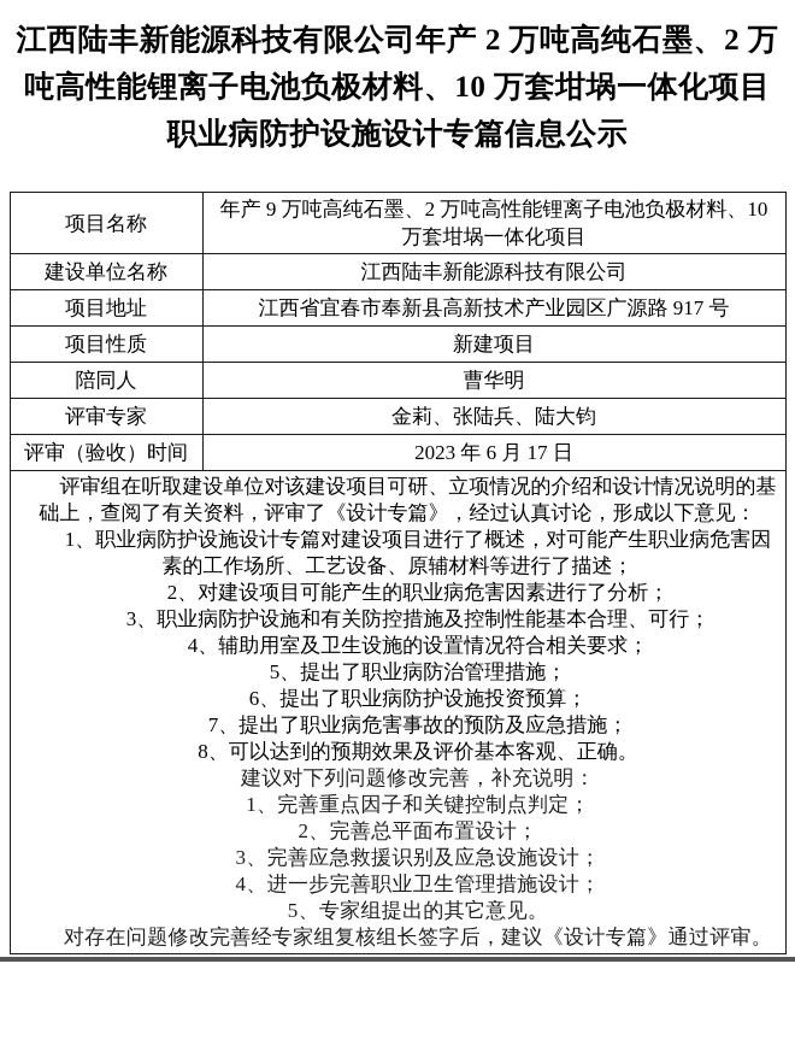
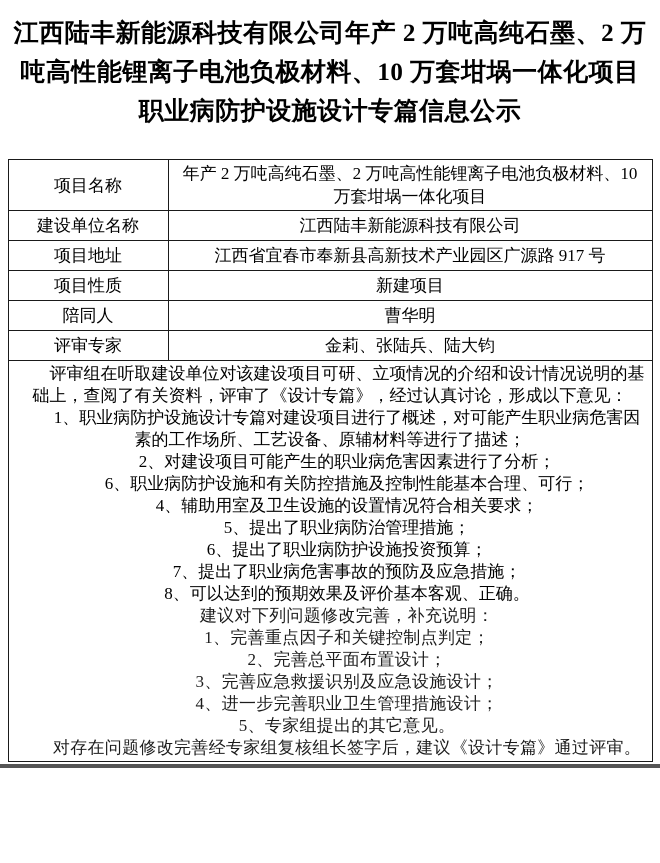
  江西陆丰新能源科技有限公司年产 2 万吨高纯石墨、2 万
  吨高性能锂离子电池负极材料、10 万套坩埚一体化项目
  职业病防护设施设计专篇信息公示
- 项目名称	年产 9 万吨高纯石墨、2 万吨高性能锂离子电池负极材料、10 万套坩埚一体化项目
+ 项目名称	年产 2 万吨高纯石墨、2 万吨高性能锂离子电池负极材料、10 万套坩埚一体化项目
  建设单位名称	江西陆丰新能源科技有限公司
  项目地址	江西省宜春市奉新县高新技术产业园区广源路 917 号
  项目性质	新建项目
  陪同人	曹华明
  评审专家	金莉、张陆兵、陆大钧
- 评审（验收）时间	2023 年 6 月 17 日
- 评审组在听取建设单位对该建设项目可研、立项情况的介绍和设计情况说明的基础上，查阅了有关资料，评审了《设计专篇》，经过认真讨论，形成以下意见： 1、职业病防护设施设计专篇对建设项目进行了概述，对可能产生职业病危害因素的工作场所、工艺设备、原辅材料等进行了描述； 2、对建设项目可能产生的职业病危害因素进行了分析； 3、职业病防护设施和有关防控措施及控制性能基本合理、可行； 4、辅助用室及卫生设施的设置情况符合相关要求； 5、提出了职业病防治管理措施； 6、提出了职业病防护设施投资预算； 7、提出了职业病危害事故的预防及应急措施； 8、可以达到的预期效果及评价基本客观、正确。 建议对下列问题修改完善，补充说明： 1、完善重点因子和关键控制点判定； 2、完善总平面布置设计； 3、完善应急救援识别及应急设施设计； 4、进一步完善职业卫生管理措施设计； 5、专家组提出的其它意见。 对存在问题修改完善经专家组复核组长签字后，建议《设计专篇》通过评审。
+ 评审组在听取建设单位对该建设项目可研、立项情况的介绍和设计情况说明的基础上，查阅了有关资料，评审了《设计专篇》，经过认真讨论，形成以下意见： 1、职业病防护设施设计专篇对建设项目进行了概述，对可能产生职业病危害因素的工作场所、工艺设备、原辅材料等进行了描述； 2、对建设项目可能产生的职业病危害因素进行了分析； 6、职业病防护设施和有关防控措施及控制性能基本合理、可行； 4、辅助用室及卫生设施的设置情况符合相关要求； 5、提出了职业病防治管理措施； 6、提出了职业病防护设施投资预算； 7、提出了职业病危害事故的预防及应急措施； 8、可以达到的预期效果及评价基本客观、正确。 建议对下列问题修改完善，补充说明： 1、完善重点因子和关键控制点判定； 2、完善总平面布置设计； 3、完善应急救援识别及应急设施设计； 4、进一步完善职业卫生管理措施设计； 5、专家组提出的其它意见。 对存在问题修改完善经专家组复核组长签字后，建议《设计专篇》通过评审。
